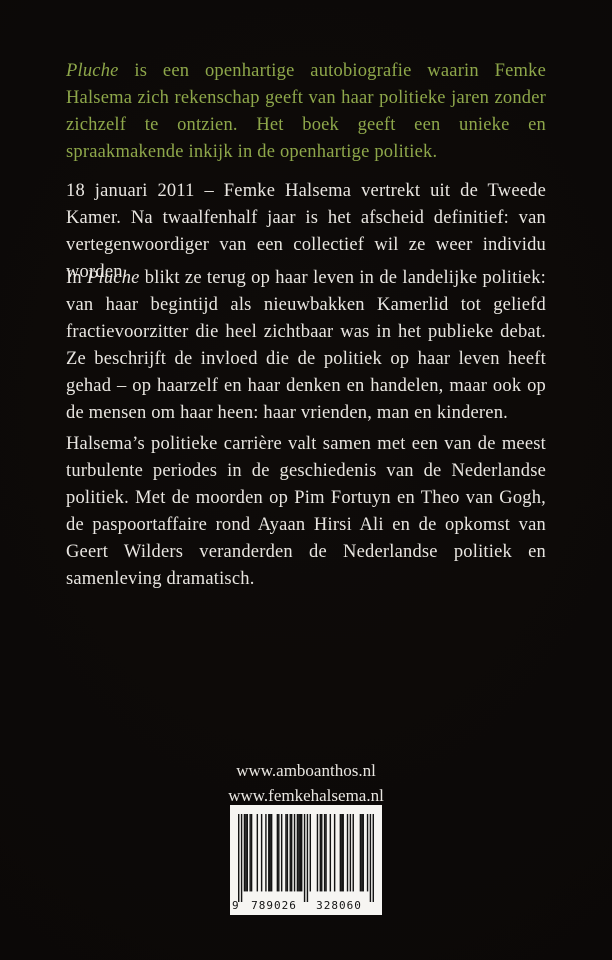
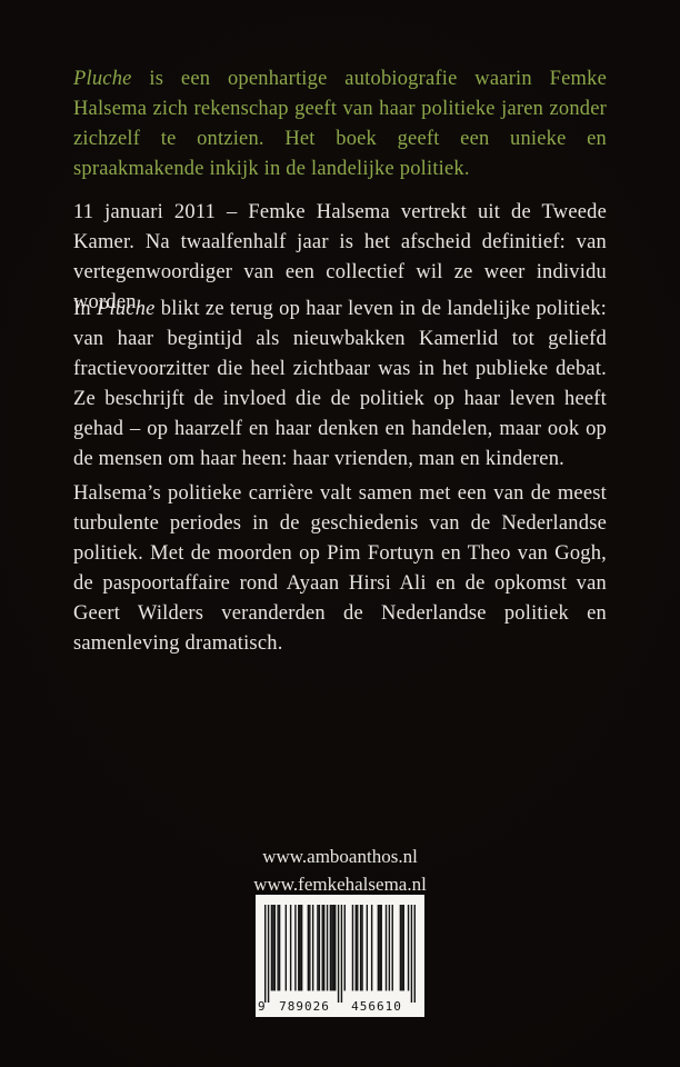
- Pluche is een openhartige autobiografie waarin Femke Halsema zich rekenschap geeft van haar politieke jaren zonder zichzelf te ontzien. Het boek geeft een unieke en spraakmakende inkijk in de openhartige politiek.
+ Pluche is een openhartige autobiografie waarin Femke Halsema zich rekenschap geeft van haar politieke jaren zonder zichzelf te ontzien. Het boek geeft een unieke en spraakmakende inkijk in de landelijke politiek.
- 18 januari 2011 – Femke Halsema vertrekt uit de Tweede Kamer. Na twaalfenhalf jaar is het afscheid definitief: van vertegenwoordiger van een collectief wil ze weer individu worden.
+ 11 januari 2011 – Femke Halsema vertrekt uit de Tweede Kamer. Na twaalfenhalf jaar is het afscheid definitief: van vertegenwoordiger van een collectief wil ze weer individu worden.
  In Pluche blikt ze terug op haar leven in de landelijke politiek: van haar begintijd als nieuwbakken Kamerlid tot geliefd fractievoorzitter die heel zichtbaar was in het publieke debat. Ze beschrijft de invloed die de politiek op haar leven heeft gehad – op haarzelf en haar denken en handelen, maar ook op de mensen om haar heen: haar vrienden, man en kinderen.
  Halsema’s politieke carrière valt samen met een van de meest turbulente periodes in de geschiedenis van de Nederlandse politiek. Met de moorden op Pim Fortuyn en Theo van Gogh, de paspoortaffaire rond Ayaan Hirsi Ali en de opkomst van Geert Wilders veranderden de Nederlandse politiek en samenleving dramatisch.
  www.amboanthos.nl
  www.femkehalsema.nl
  9
  789026
- 328060
+ 456610
